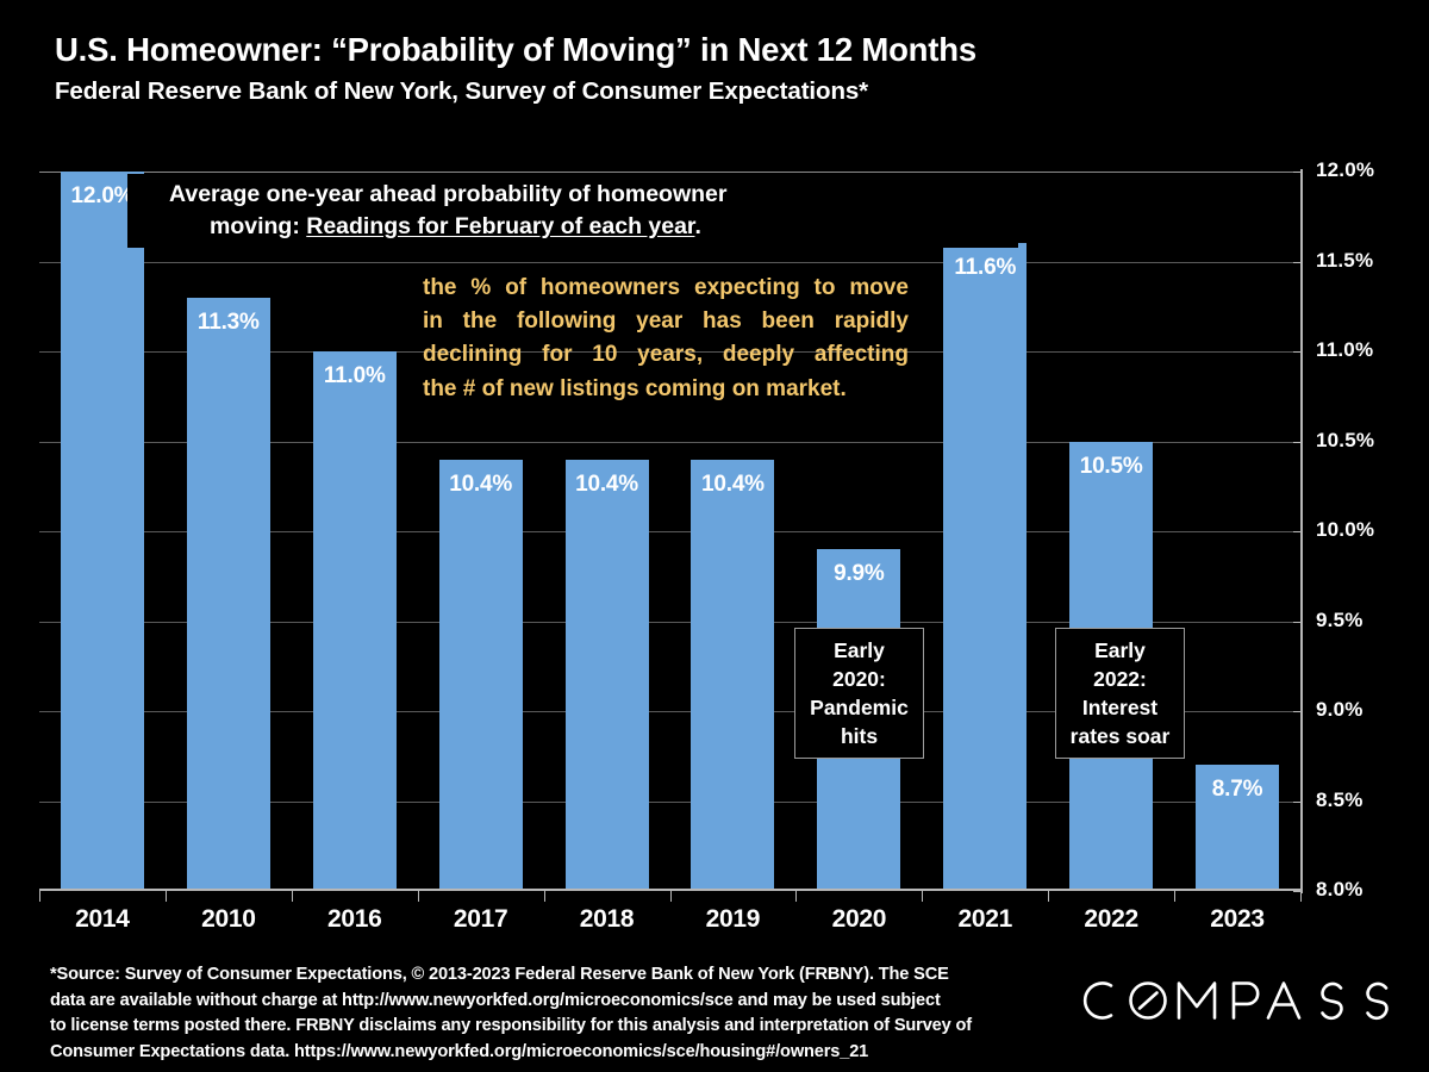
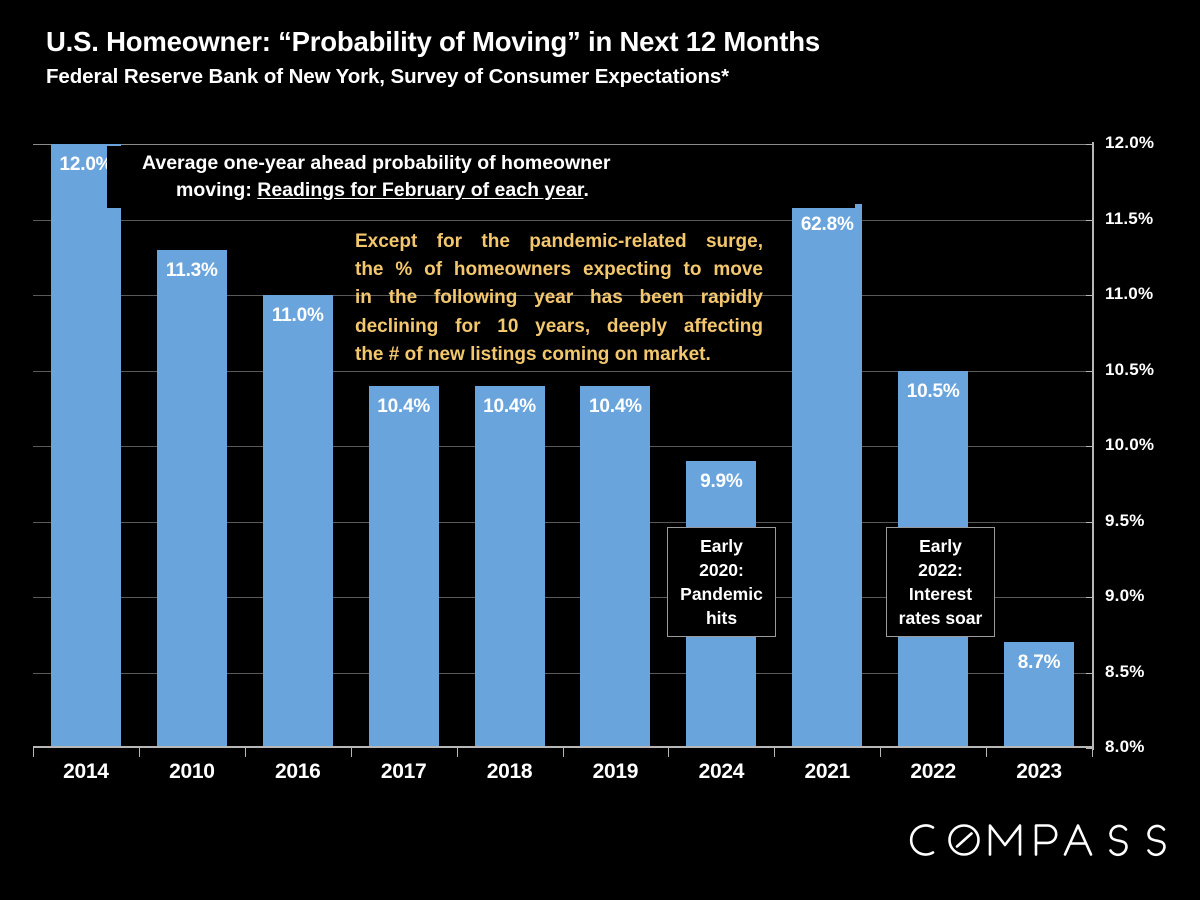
  U.S. Homeowner: “Probability of Moving” in Next 12 Months
  Federal Reserve Bank of New York, Survey of Consumer Expectations*
  12.0%
  11.5%
  11.0%
  10.5%
  10.0%
  9.5%
  9.0%
  8.5%
  8.0%
  2014
  2010
  2016
  2017
  2018
  2019
- 2020
+ 2024
  2021
  2022
  2023
  12.0%
  11.3%
  11.0%
  10.4%
  10.4%
  10.4%
  9.9%
- 11.6%
+ 62.8%
  10.5%
  8.7%
  Average one-year ahead probability of homeowner
  moving: Readings for February of each year.
+ Except for the pandemic-related surge,
  the % of homeowners expecting to move
  in the following year has been rapidly
  declining for 10 years, deeply affecting
  the # of new listings coming on market.
  Early
  2020:
  Pandemic
  hits
  Early
  2022:
  Interest
  rates soar
- *Source: Survey of Consumer Expectations, © 2013-2023 Federal Reserve Bank of New York (FRBNY). The SCE
- data are available without charge at http://www.newyorkfed.org/microeconomics/sce and may be used subject
- to license terms posted there. FRBNY disclaims any responsibility for this analysis and interpretation of Survey of
- Consumer Expectations data. https://www.newyorkfed.org/microeconomics/sce/housing#/owners_21
